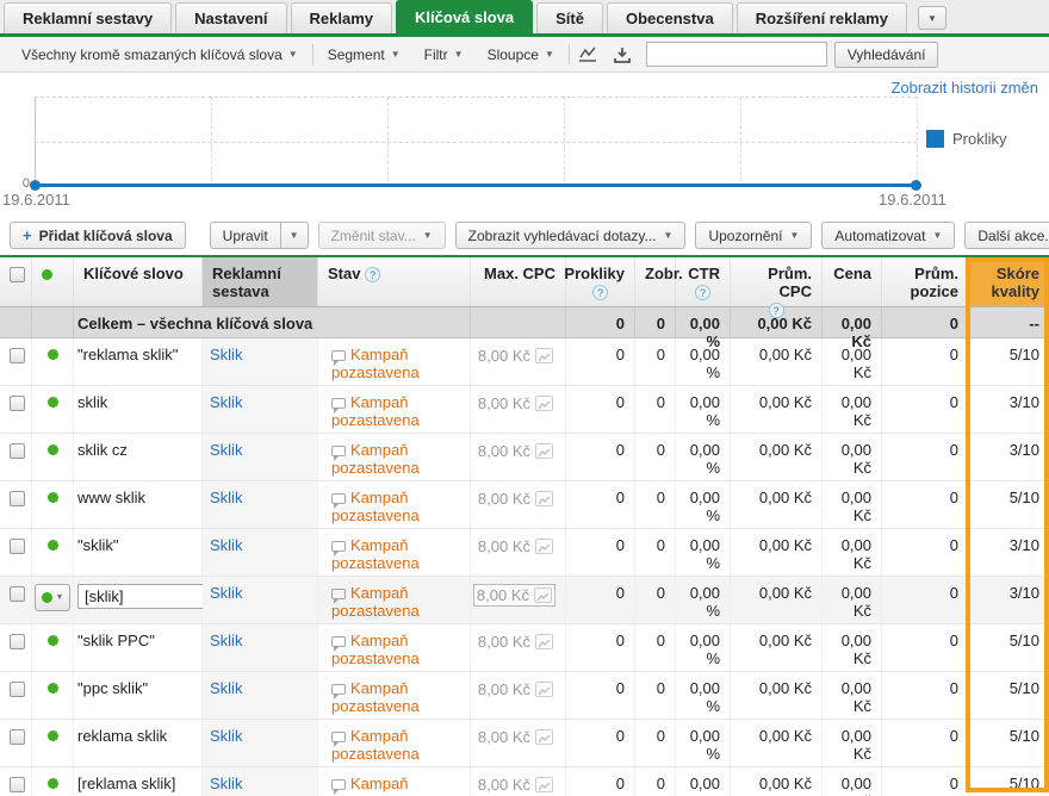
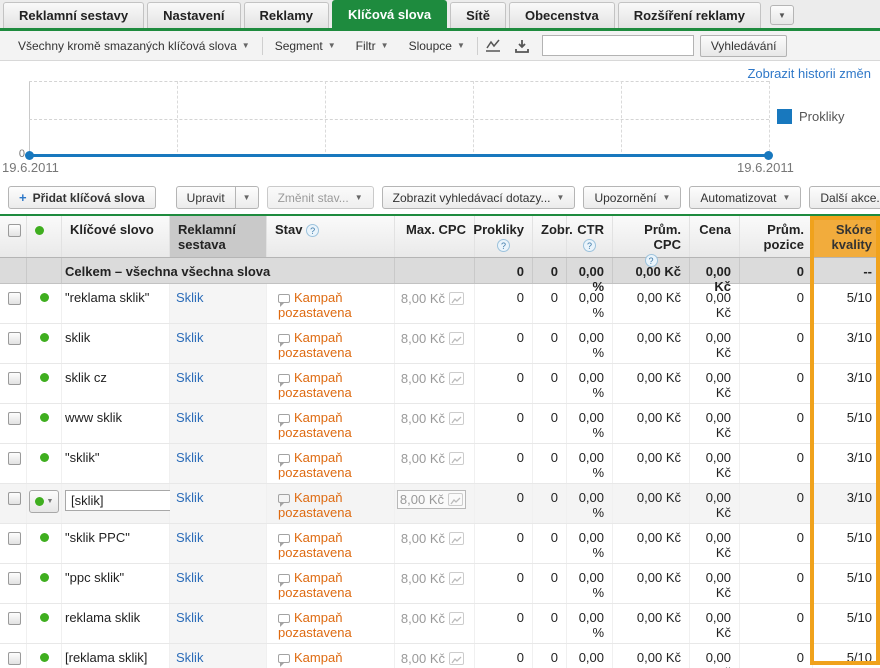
  Reklamní sestavy
  Nastavení
  Reklamy
  Klíčová slova
  Sítě
  Obecenstva
  Rozšíření reklamy
  ▼
  Všechny kromě smazaných klíčová slova
  ▼
  Segment
  ▼
  Filtr
  ▼
  Sloupce
  ▼
  Vyhledávání
  Zobrazit historii změn
  0
  19.6.2011
  19.6.2011
  Prokliky
  +
  Přidat klíčová slova
  Upravit
  ▼
  Změnit stav...
  ▼
  Zobrazit vyhledávací dotazy...
  ▼
  Upozornění
  ▼
  Automatizovat
  ▼
  Další akce.
  Klíčové slovo
  Reklamní sestava
  Stav ?
  Max. CPC
  Prokliky
  ?
  Zobr.
  CTR
  ?
  Prům. CPC
  ?
  Cena
  Prům. pozice
  Skóre kvality
- Celkem – všechna klíčová slova
+ Celkem – všechna všechna slova
  0
  0
  0,00 %
  0,00 Kč
  0,00 Kč
  0
  --
  "reklama sklik"
  Sklik
  Kampaň pozastavena
  8,00 Kč
  0
  0
  0,00 %
  0,00 Kč
  0,00 Kč
  0
  5/10
  sklik
  Sklik
  Kampaň pozastavena
  8,00 Kč
  0
  0
  0,00 %
  0,00 Kč
  0,00 Kč
  0
  3/10
  sklik cz
  Sklik
  Kampaň pozastavena
  8,00 Kč
  0
  0
  0,00 %
  0,00 Kč
  0,00 Kč
  0
  3/10
  www sklik
  Sklik
  Kampaň pozastavena
  8,00 Kč
  0
  0
  0,00 %
  0,00 Kč
  0,00 Kč
  0
  5/10
  "sklik"
  Sklik
  Kampaň pozastavena
  8,00 Kč
  0
  0
  0,00 %
  0,00 Kč
  0,00 Kč
  0
  3/10
  [sklik]
  Sklik
  Kampaň pozastavena
  8,00 Kč
  0
  0
  0,00 %
  0,00 Kč
  0,00 Kč
  0
  3/10
  "sklik PPC"
  Sklik
  Kampaň pozastavena
  8,00 Kč
  0
  0
  0,00 %
  0,00 Kč
  0,00 Kč
  0
  5/10
  "ppc sklik"
  Sklik
  Kampaň pozastavena
  8,00 Kč
  0
  0
  0,00 %
  0,00 Kč
  0,00 Kč
  0
  5/10
  reklama sklik
  Sklik
  Kampaň pozastavena
  8,00 Kč
  0
  0
  0,00 %
  0,00 Kč
  0,00 Kč
  0
  5/10
  [reklama sklik]
  Sklik
  8,00 Kč
  0
  0
  0,00
  0,00 Kč
  0
  5/10
